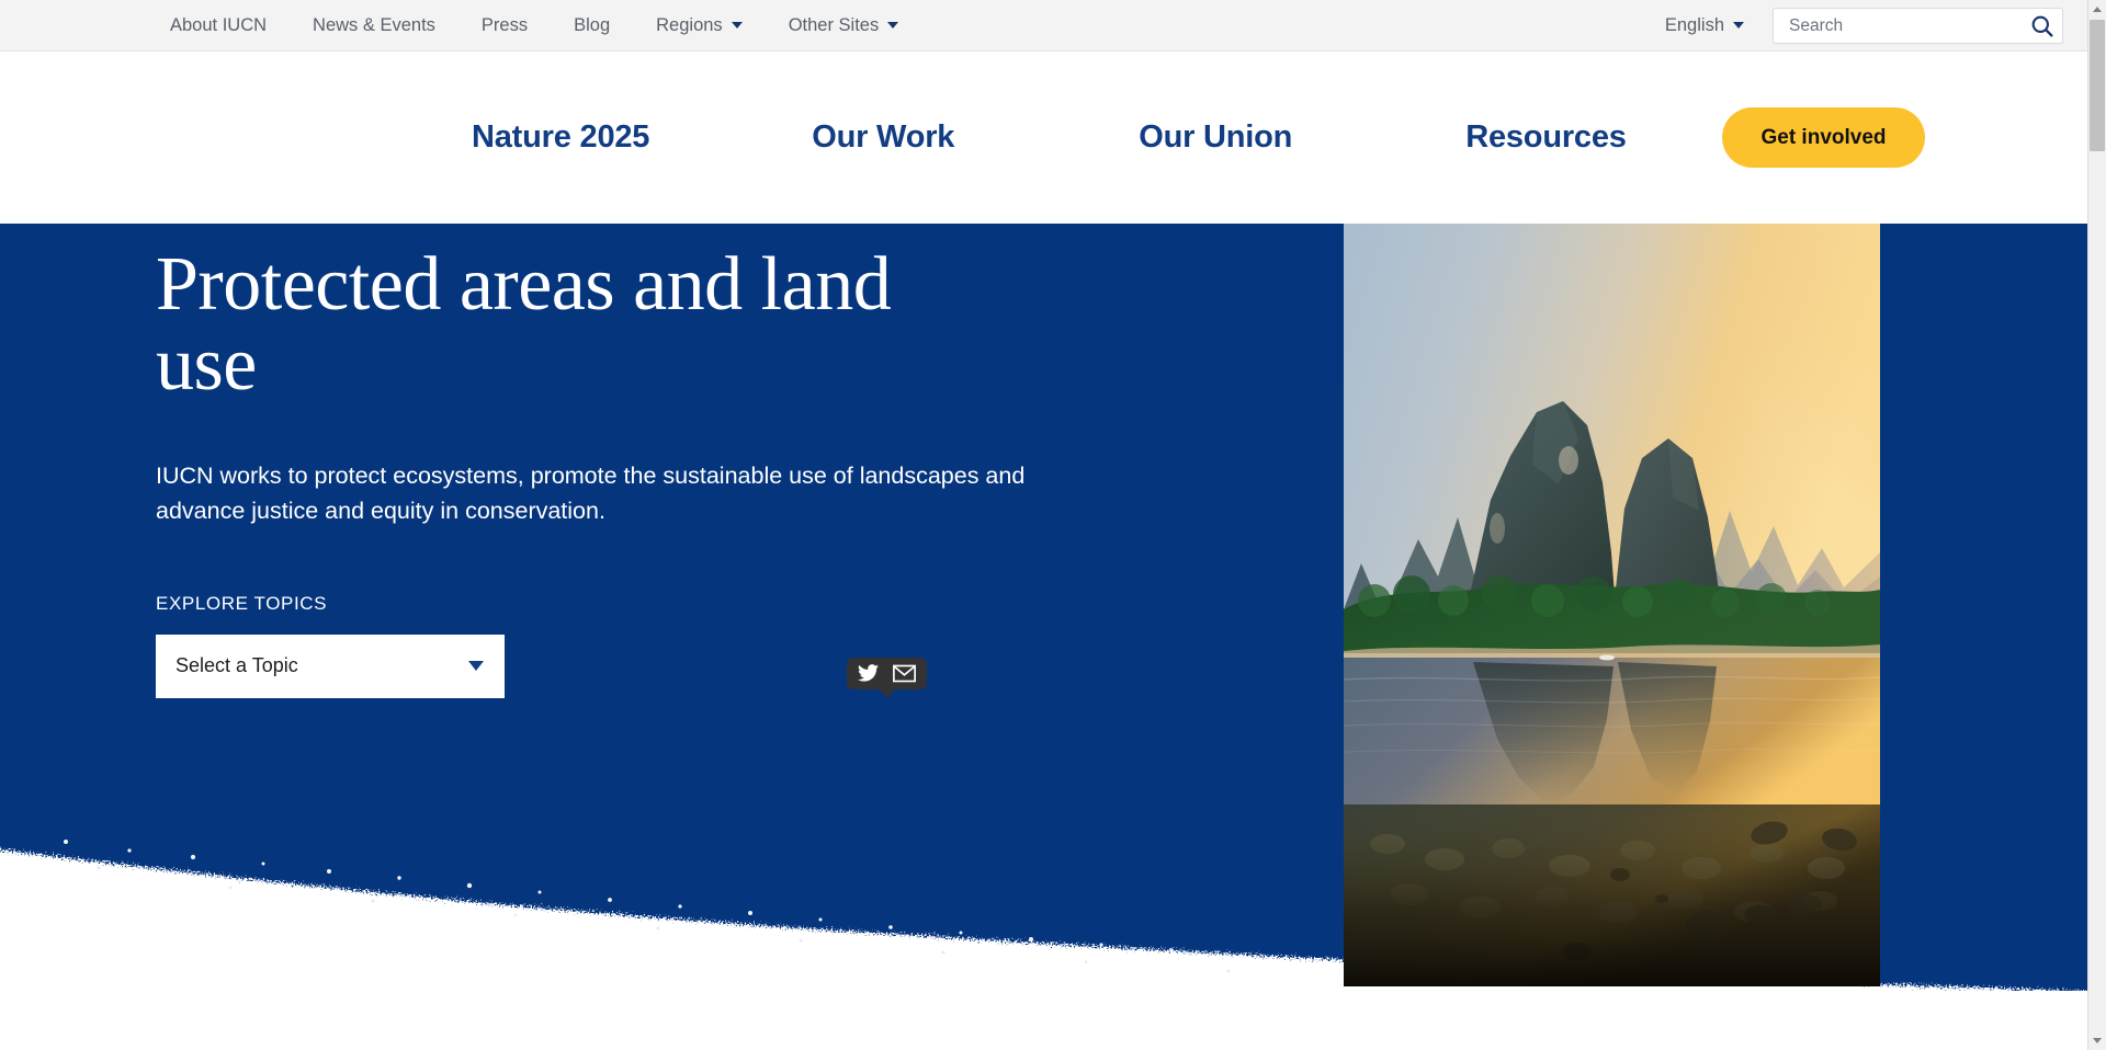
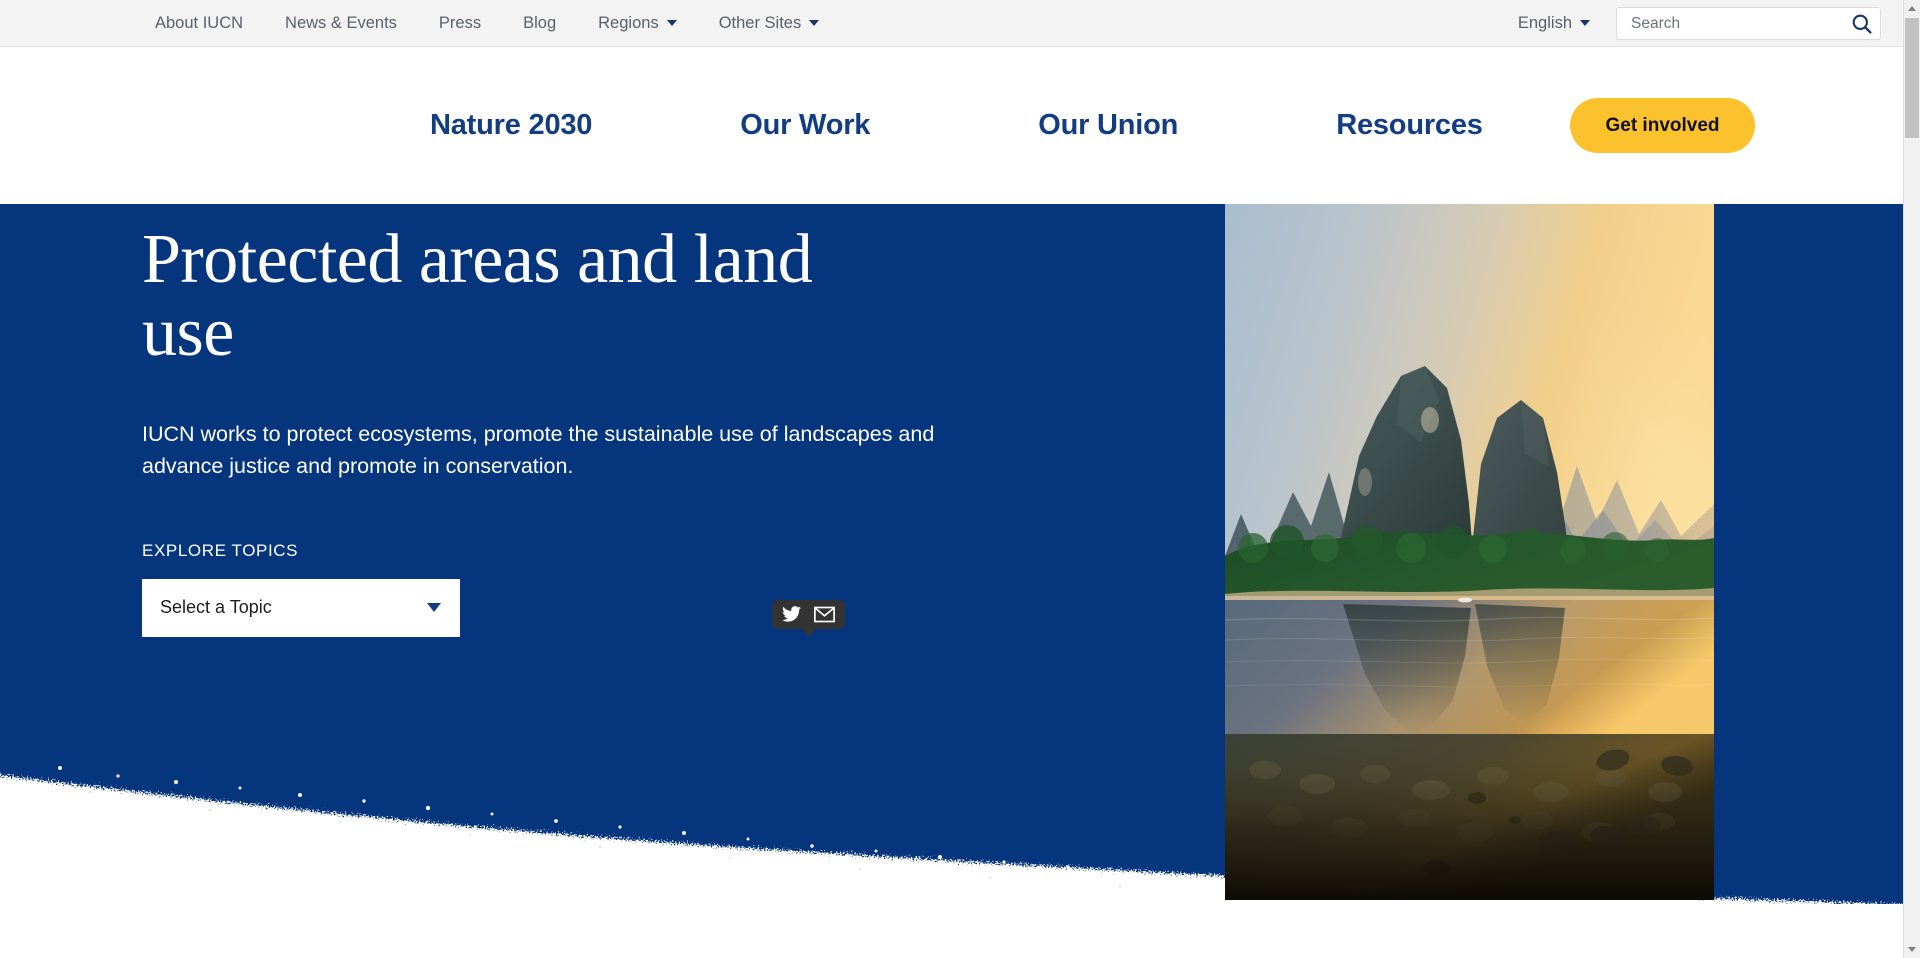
  About IUCN
  News & Events
  Press
  Blog
  Regions
  Other Sites
  English
  Search
- Nature 2025
+ Nature 2030
  Our Work
  Our Union
  Resources
  Get involved
  Protected areas and land use
- IUCN works to protect ecosystems, promote the sustainable use of landscapes and advance justice and equity in conservation.
+ IUCN works to protect ecosystems, promote the sustainable use of landscapes and advance justice and promote in conservation.
  EXPLORE TOPICS
  Select a Topic
